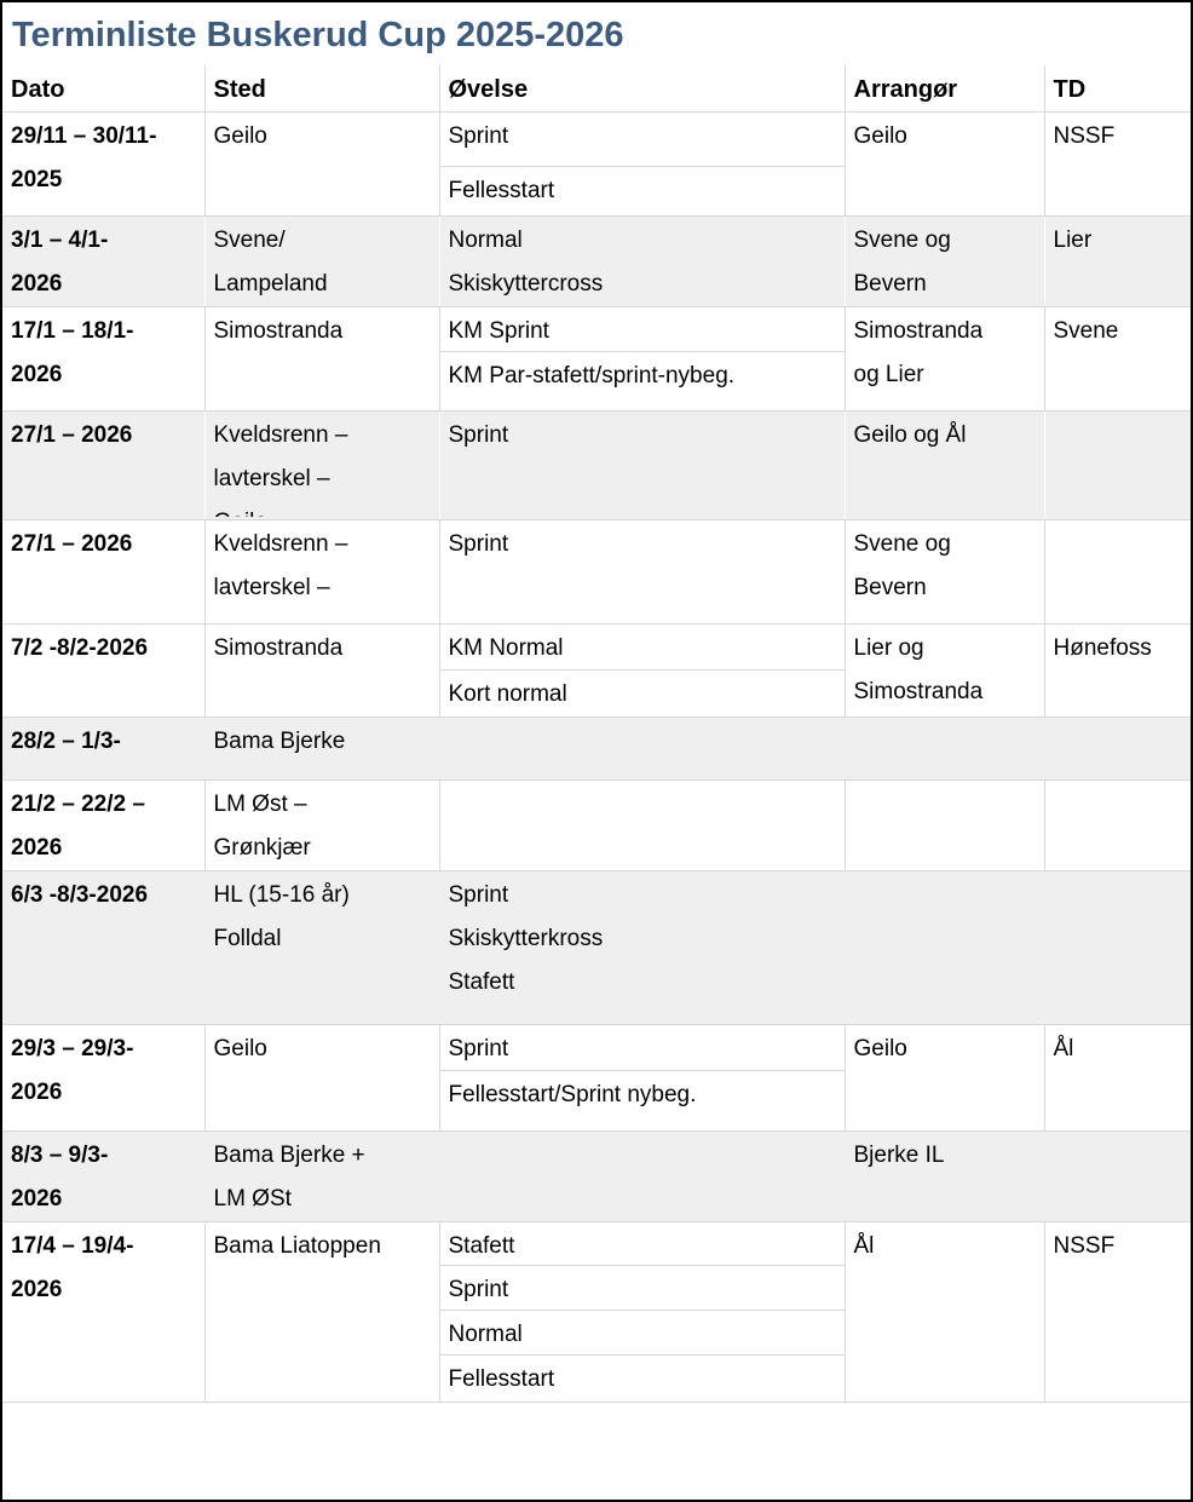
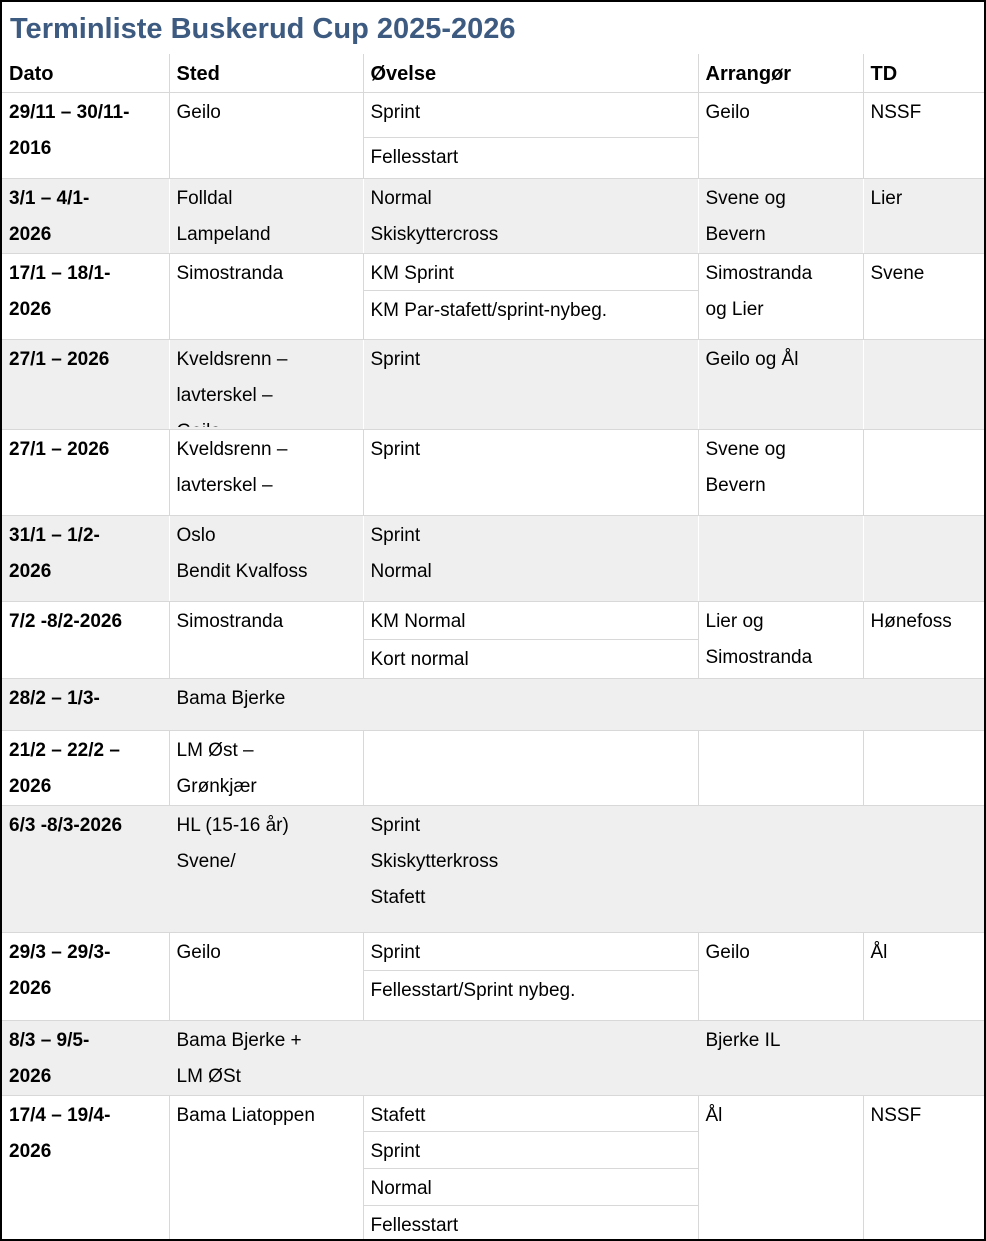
  Terminliste Buskerud Cup 2025-2026
  Dato	Sted	Øvelse	Arrangør	TD
- 29/11 – 30/11- 2025	Geilo	Sprint Fellesstart	Geilo	NSSF
+ 29/11 – 30/11- 2016	Geilo	Sprint Fellesstart	Geilo	NSSF
- 3/1 – 4/1- 2026	Svene/ Lampeland	Normal Skiskyttercross	Svene og Bevern	Lier
+ 3/1 – 4/1- 2026	Folldal Lampeland	Normal Skiskyttercross	Svene og Bevern	Lier
  17/1 – 18/1- 2026	Simostranda	KM Sprint KM Par-stafett/sprint-nybeg.	Simostranda og Lier	Svene
  27/1 – 2026	Kveldsrenn – lavterskel –	Sprint	Geilo og Ål
  27/1 – 2026	Kveldsrenn – lavterskel –	Sprint	Svene og Bevern
+ 31/1 – 1/2- 2026	Oslo Bendit Kvalfoss	Sprint Normal
  7/2 -8/2-2026	Simostranda	KM Normal Kort normal	Lier og Simostranda	Hønefoss
  28/2 – 1/3-	Bama Bjerke
  21/2 – 22/2 – 2026	LM Øst – Grønkjær
- 6/3 -8/3-2026	HL (15-16 år) Folldal	Sprint Skiskytterkross Stafett
+ 6/3 -8/3-2026	HL (15-16 år) Svene/	Sprint Skiskytterkross Stafett
  29/3 – 29/3- 2026	Geilo	Sprint Fellesstart/Sprint nybeg.	Geilo	Ål
- 8/3 – 9/3- 2026	Bama Bjerke + LM ØSt		Bjerke IL
+ 8/3 – 9/5- 2026	Bama Bjerke + LM ØSt		Bjerke IL
  17/4 – 19/4- 2026	Bama Liatoppen	Stafett Sprint Normal Fellesstart	Ål	NSSF
